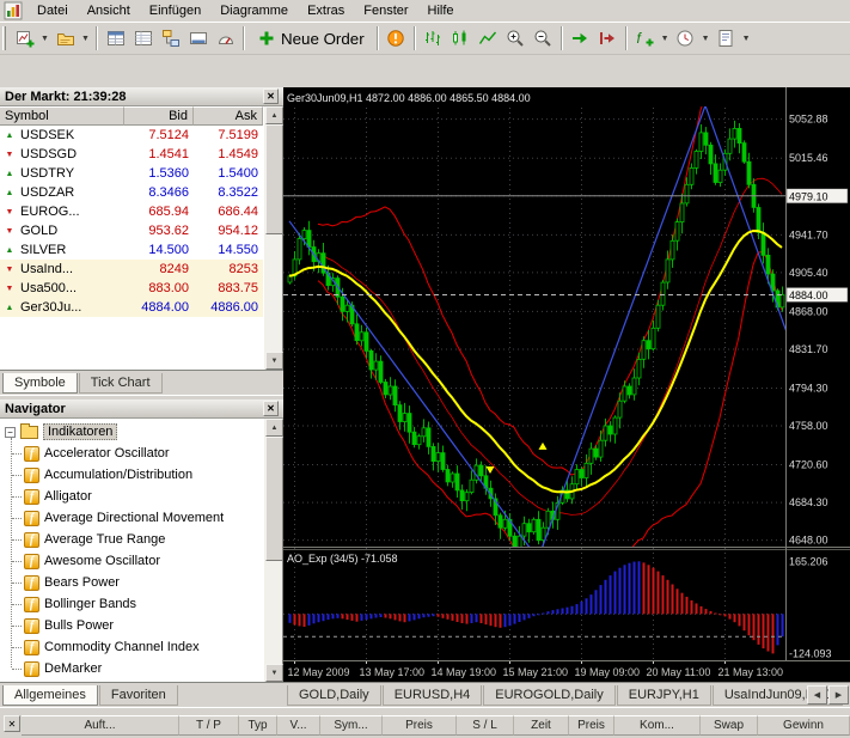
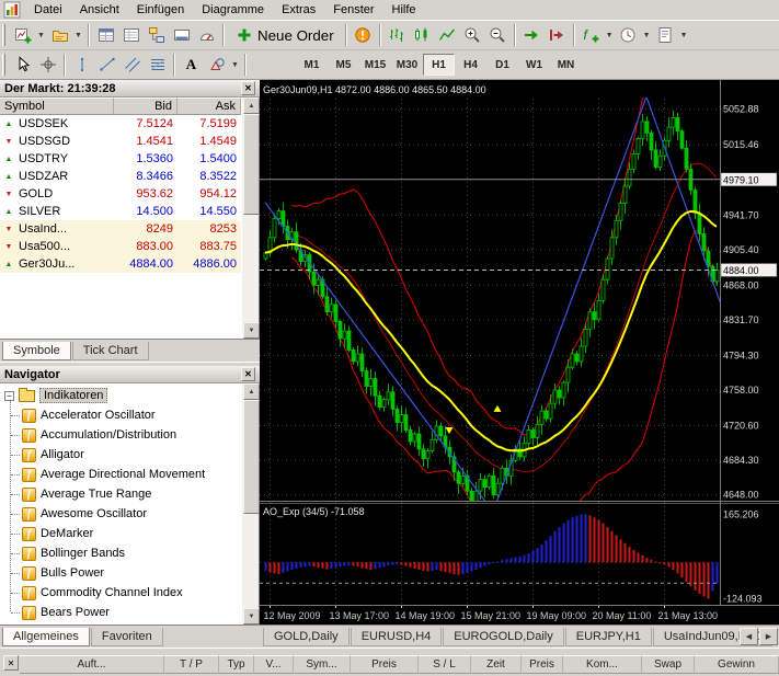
  Datei Ansicht Einfügen Diagramme Extras Fenster Hilfe
  Neue Order
  f
+ A
+ M1
+ M5
+ M15
+ M30
+ H1
+ H4
+ D1
+ W1
+ MN
  Der Markt: 21:39:28
  ✕
  Symbol
  Bid
  Ask
  USDSEK
  7.5124
  7.5199
  USDSGD
  1.4541
  1.4549
  USDTRY
  1.5360
  1.5400
  USDZAR
  8.3466
  8.3522
- EUROG...
- 685.94
- 686.44
  GOLD
  953.62
  954.12
  SILVER
  14.500
  14.550
  UsaInd...
  8249
  8253
  Usa500...
  883.00
  883.75
  Ger30Ju...
  4884.00
  4886.00
  Symbole
  Tick Chart
  Navigator
  ✕
  −
  Indikatoren
  f
  Accelerator Oscillator
  f
  Accumulation/Distribution
  f
  Alligator
  f
  Average Directional Movement
  f
  Average True Range
  f
  Awesome Oscillator
  f
- Bears Power
+ DeMarker
  f
  Bollinger Bands
  f
  Bulls Power
  f
  Commodity Channel Index
  f
- DeMarker
+ Bears Power
  12 May 2009
  13 May 17:00
  14 May 19:00
  15 May 21:00
  19 May 09:00
  20 May 11:00
  21 May 13:00
  5052.88
  5015.46
  4941.70
  4905.40
  4868.00
  4831.70
  4794.30
  4758.00
  4720.60
  4684.30
  4648.00
  4979.10
  4884.00
  165.206
  -124.093
  Ger30Jun09,H1 4872.00 4886.00 4865.50 4884.00
  AO_Exp (34/5) -71.058
  Allgemeines
  Favoriten
  GOLD,Daily
  EURUSD,H4
  EUROGOLD,Daily
  EURJPY,H1
  UsaIndJun09,
  ✕
  Auft...
  T / P
  Typ
  V...
  Sym...
  Preis
  S / L
  Zeit
  Preis
  Kom...
  Swap
  Gewinn
